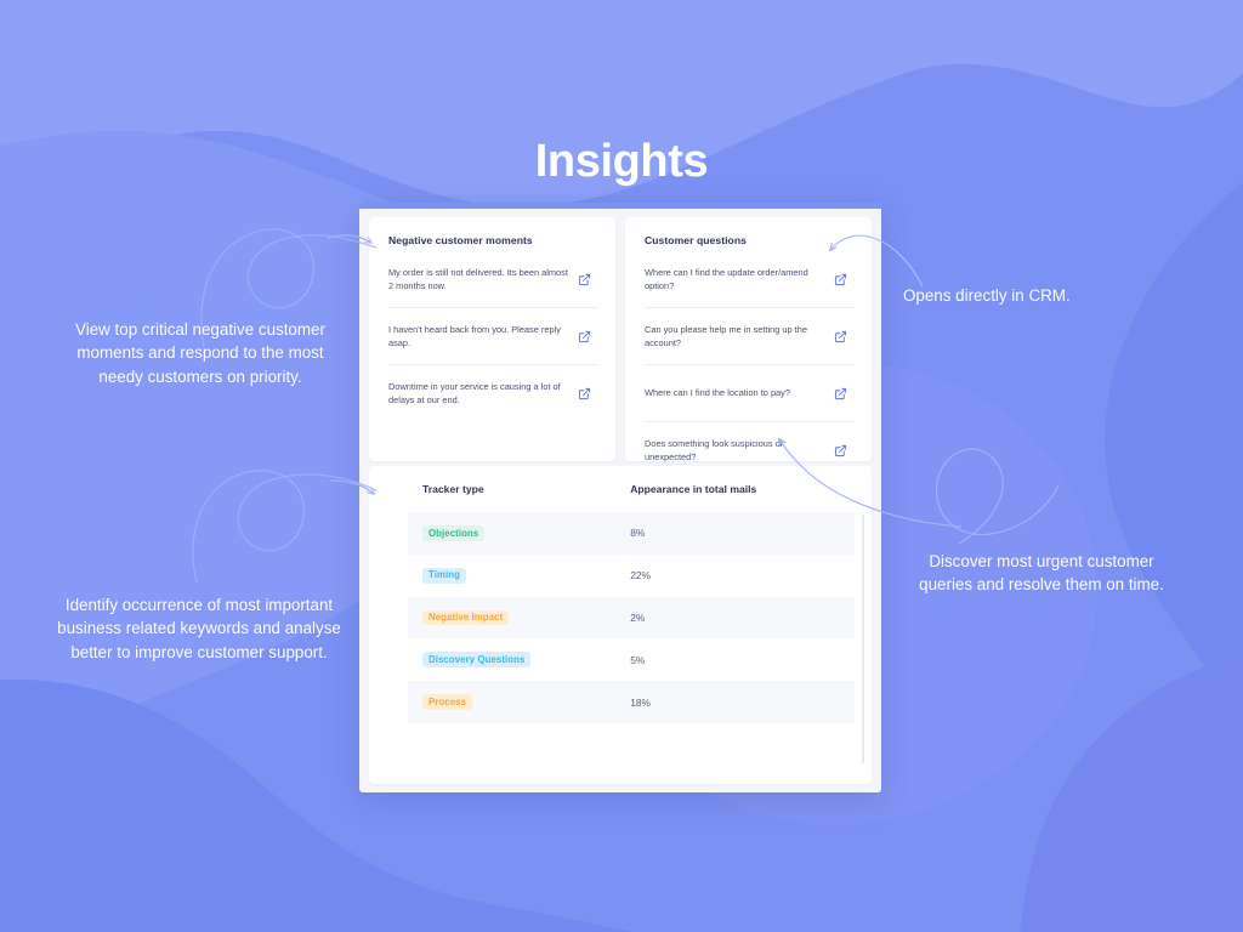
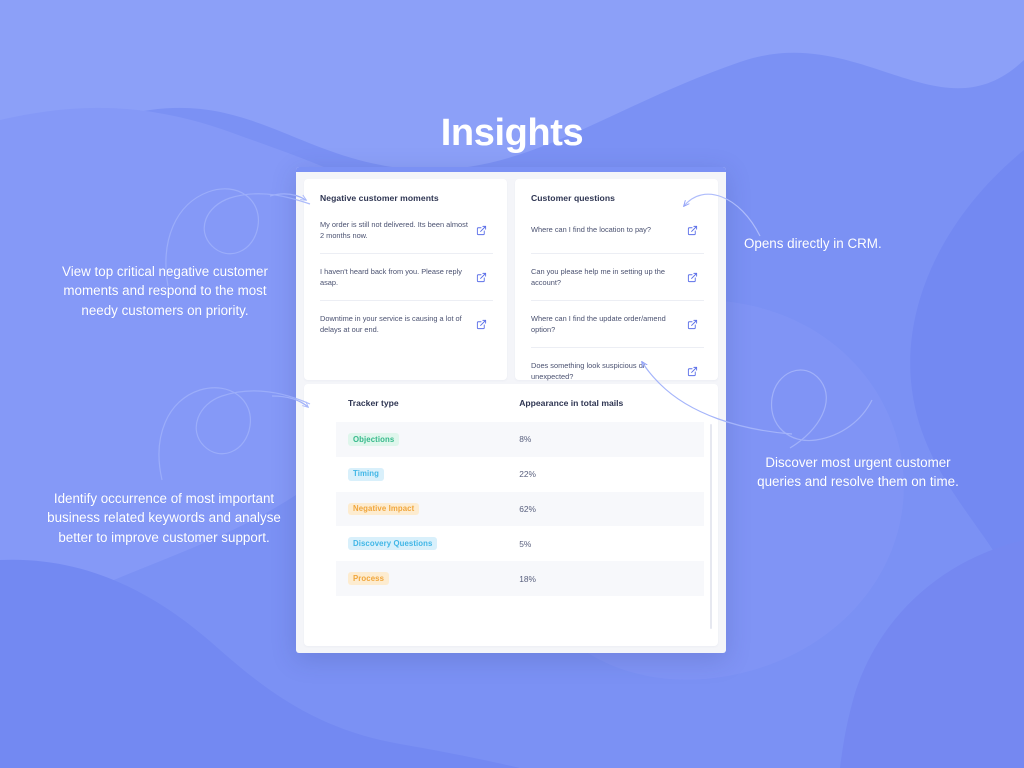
  Insights
  Negative customer moments
  My order is still not delivered. Its been almost 2 months now.
  I haven't heard back from you. Please reply asap.
  Downtime in your service is causing a lot of delays at our end.
  Customer questions
- Where can I find the update order/amend option?
+ Where can I find the location to pay?
  Can you please help me in setting up the account?
- Where can I find the location to pay?
+ Where can I find the update order/amend option?
  Does something look suspicious o unexpected?
  Tracker type	Appearance in total mails
  Objections	8%
  Timing	22%
- Negative Impact	2%
+ Negative Impact	62%
  Discovery Questions	5%
  Process	18%
  View top critical negative customer moments and respond to the most needy customers on priority.
  Identify occurrence of most important business related keywords and analyse better to improve customer support.
  Opens directly in CRM.
  Discover most urgent customer queries and resolve them on time.
